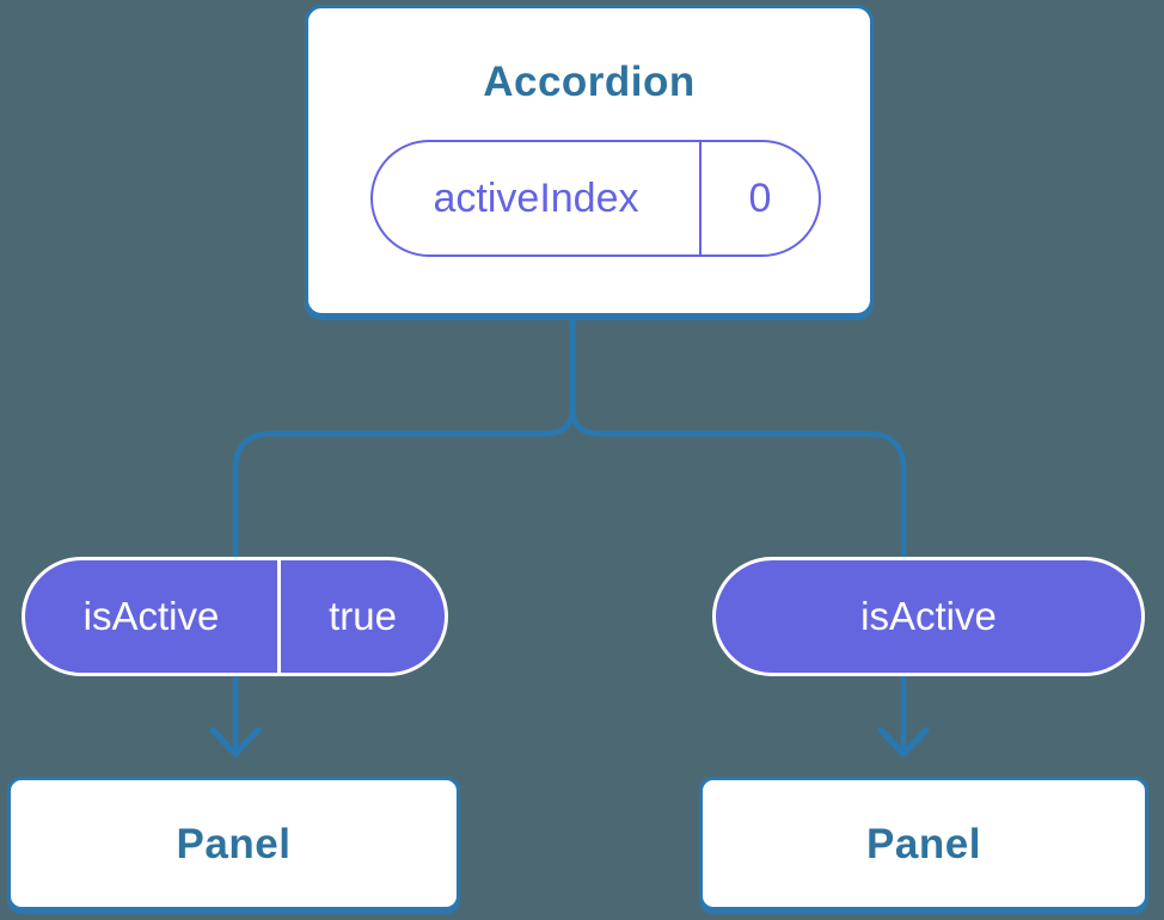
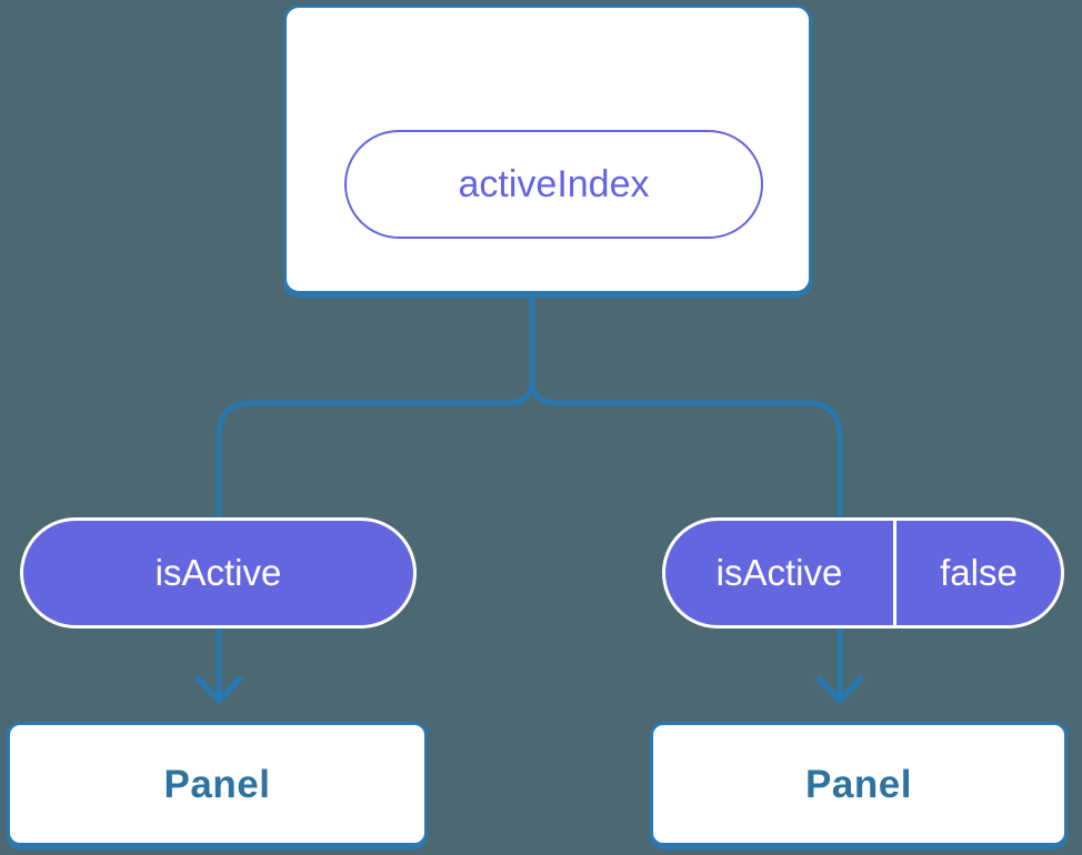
- Accordion
  activeIndex
- 0
  isActive
- true
  isActive
+ false
  Panel
  Panel
